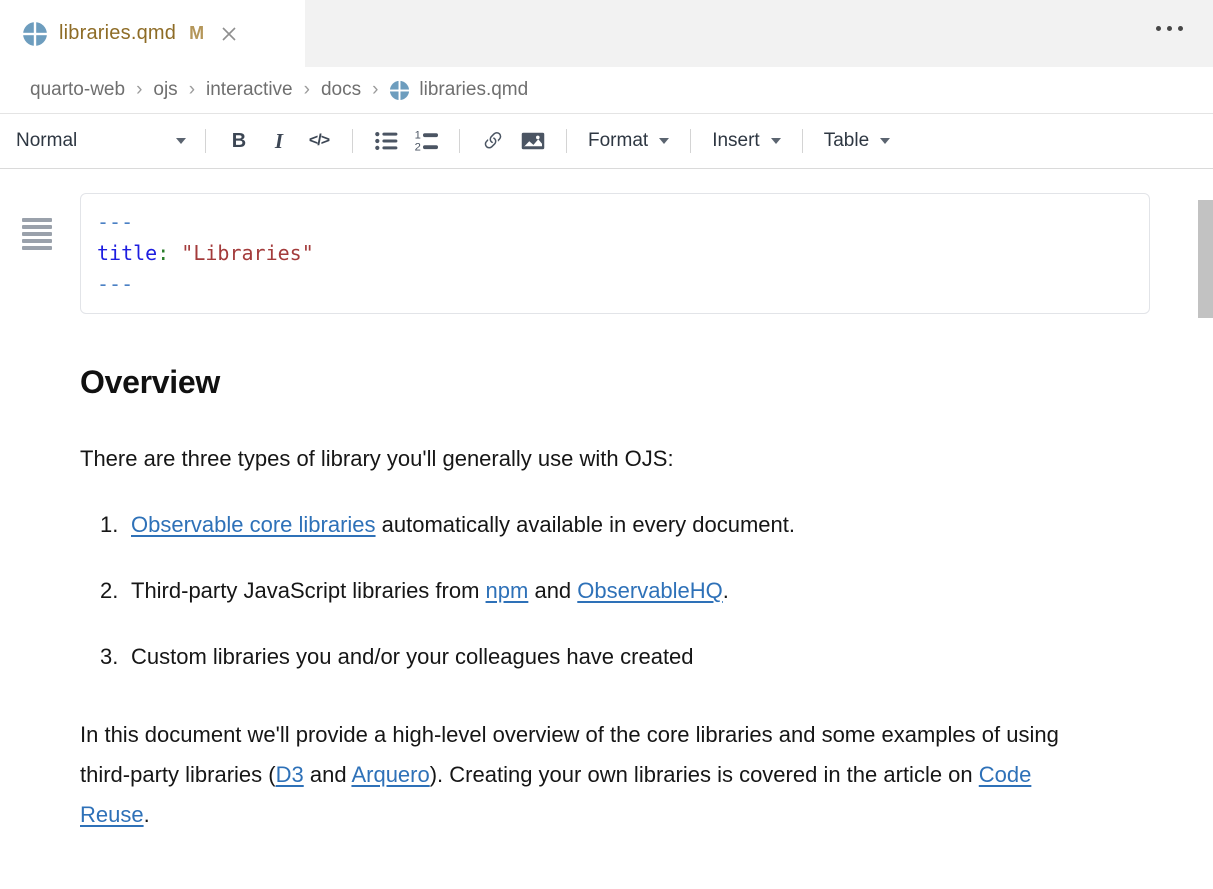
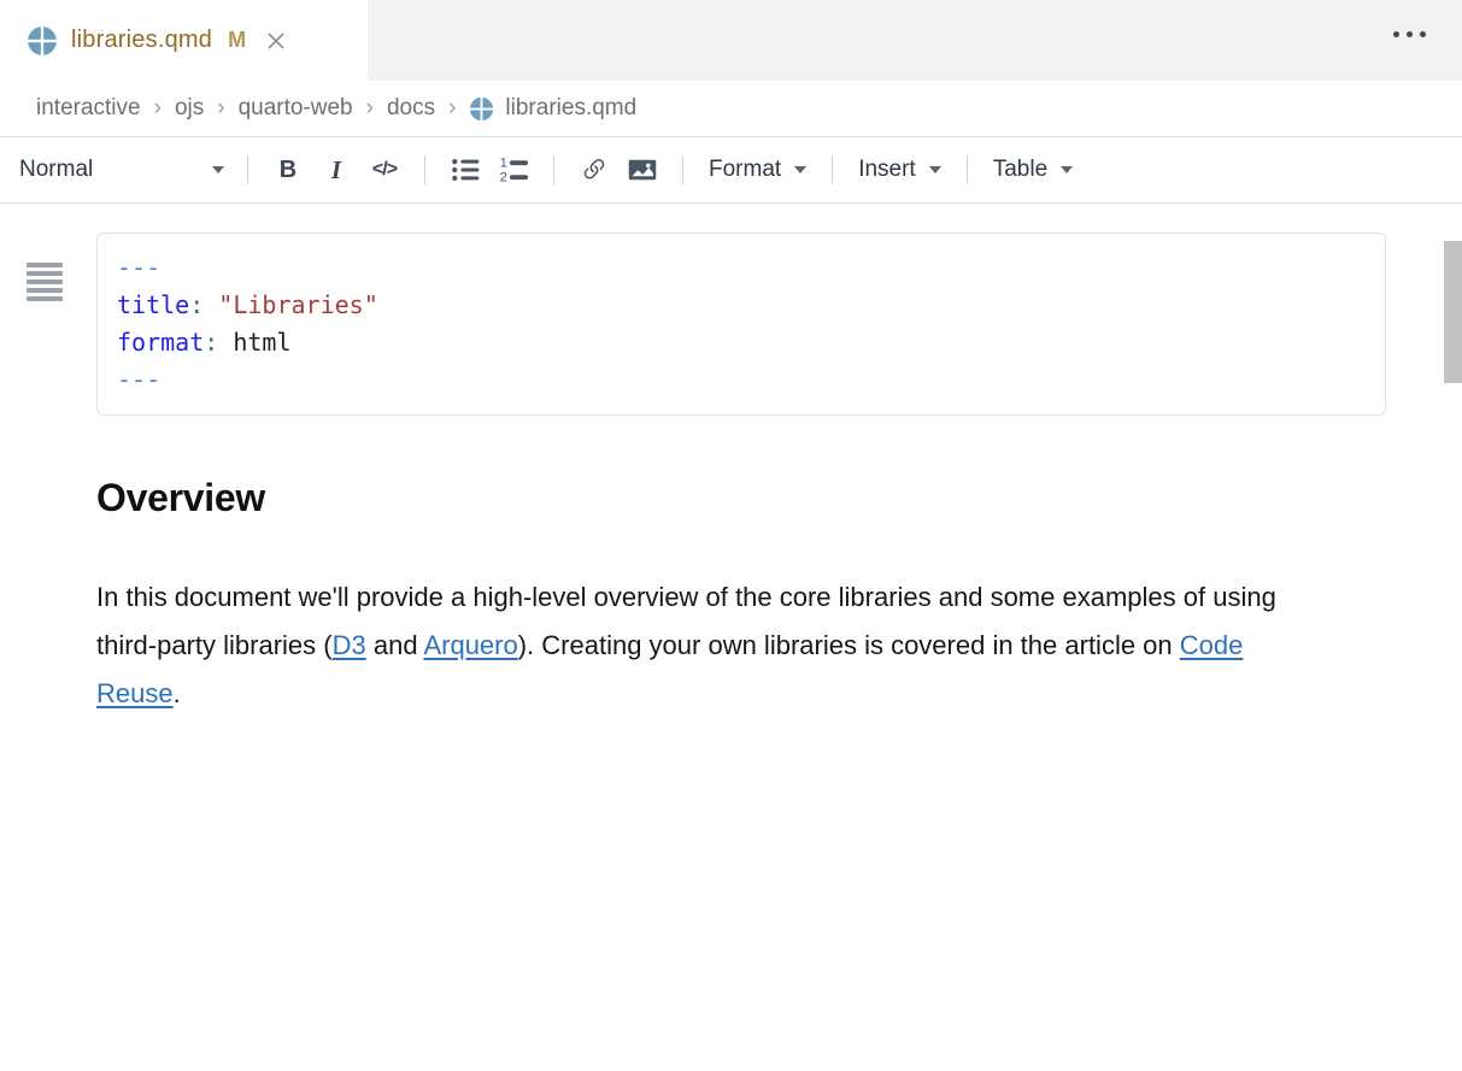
  libraries.qmd
  M
- quarto-web
+ interactive
  ›
  ojs
  ›
- interactive
+ quarto-web
  ›
  docs
  ›
  libraries.qmd
  Normal
  B
  I
  </>
  1
  2
  Format
  Insert
  Table
  ---
  title: "Libraries"
+ format: html
  ---
  Overview
- There are three types of library you'll generally use with OJS:
- 1.
- Observable core libraries automatically available in every document.
- 2.
- Third-party JavaScript libraries from npm and ObservableHQ.
- 3.
- Custom libraries you and/or your colleagues have created
  In this document we'll provide a high-level overview of the core libraries and some examples of using third-party libraries (D3 and Arquero). Creating your own libraries is covered in the article on Code Reuse.
